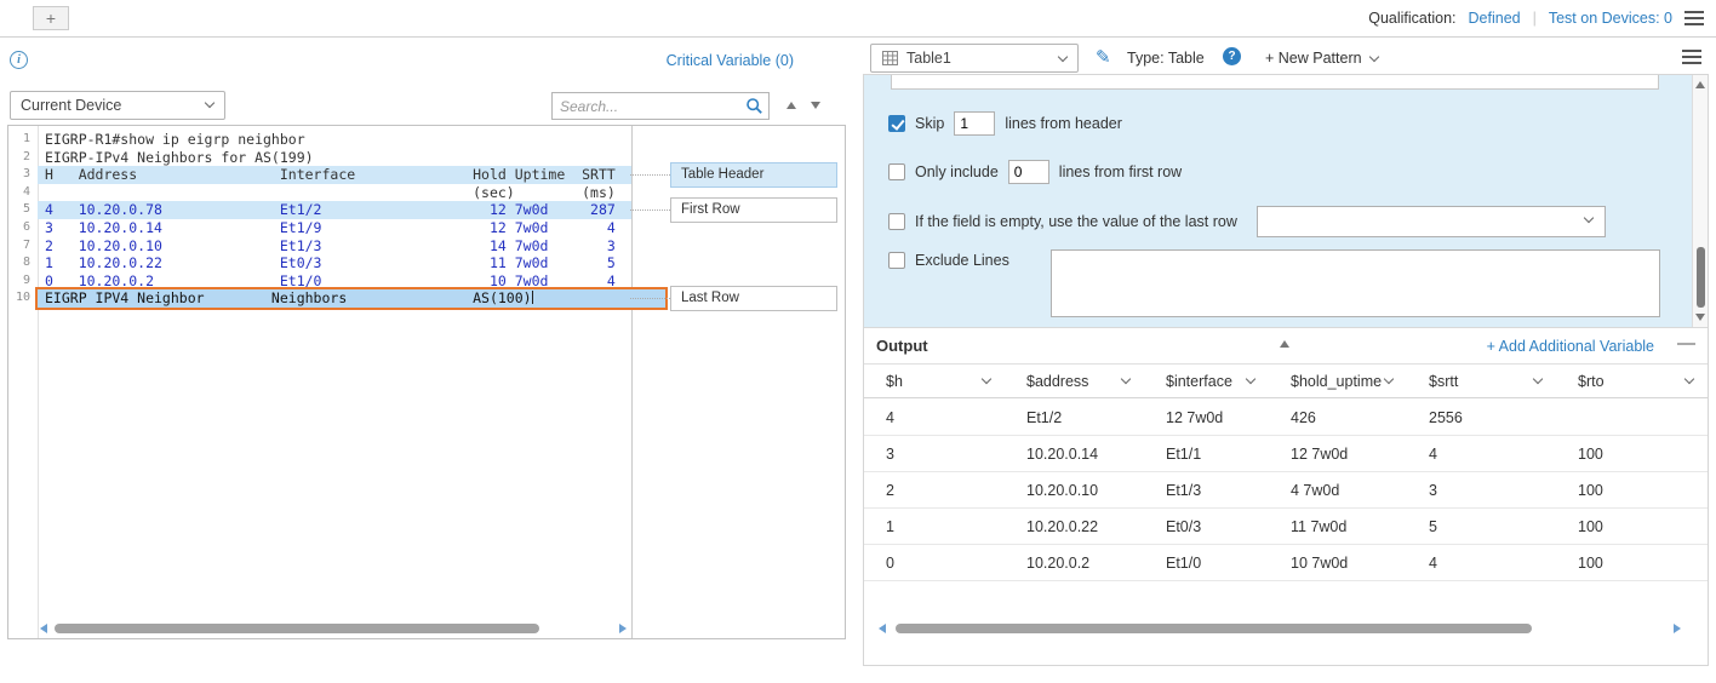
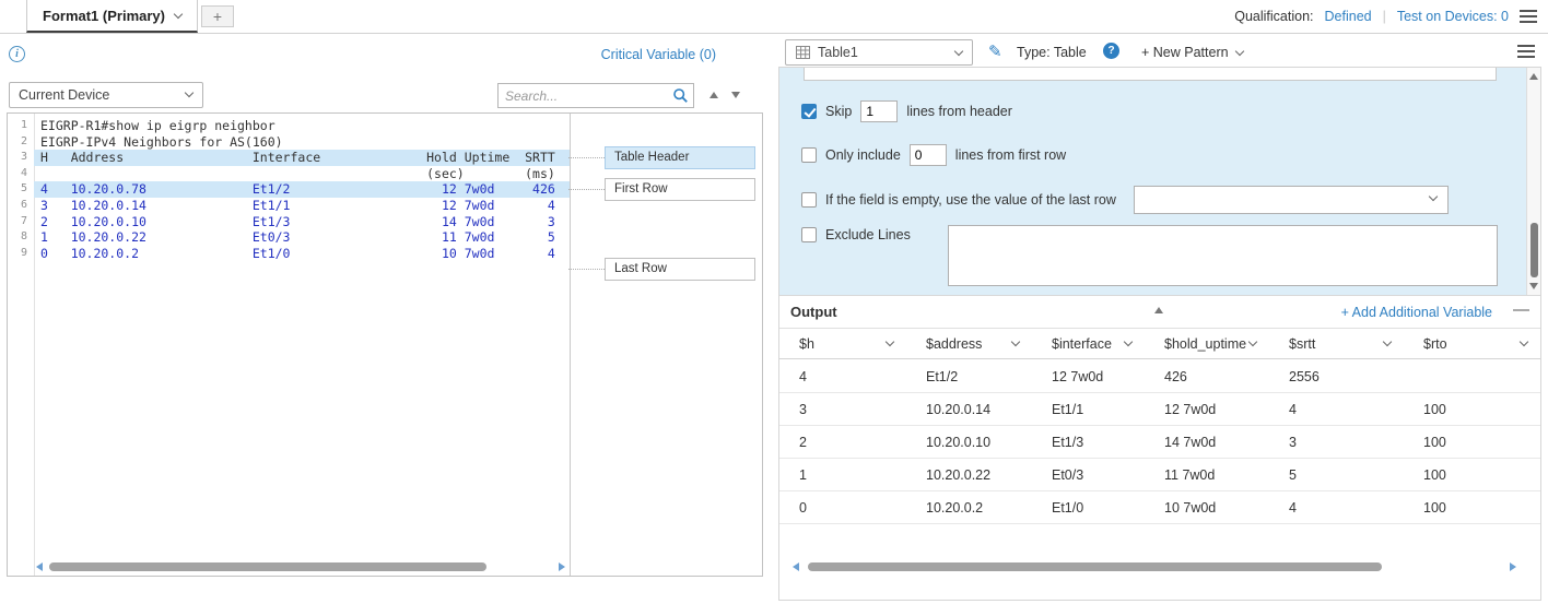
+ Format1 (Primary)
  +
  Qualification:
  Defined
  |
  Test on Devices: 0
  i
  Critical Variable (0)
  Current Device
  Search...
  1
  EIGRP-R1#show ip eigrp neighbor
  2
- EIGRP-IPv4 Neighbors for AS(199)
+ EIGRP-IPv4 Neighbors for AS(160)
  3
  H Address Interface Hold Uptime SRTT
  4
  (sec) (ms)
  5
- 4 10.20.0.78 Et1/2 12 7w0d 287
+ 4 10.20.0.78 Et1/2 12 7w0d 426
  6
- 3 10.20.0.14 Et1/9 12 7w0d 4
+ 3 10.20.0.14 Et1/1 12 7w0d 4
  7
  2 10.20.0.10 Et1/3 14 7w0d 3
  8
  1 10.20.0.22 Et0/3 11 7w0d 5
  9
  0 10.20.0.2 Et1/0 10 7w0d 4
- 10
- EIGRP IPV4 Neighbor Neighbors AS(100)
  Table Header
  First Row
  Last Row
  Table1
  ✎
  Type: Table
  ?
  + New Pattern
  Skip
  1
  lines from header
  Only include
  0
  lines from first row
  If the field is empty, use the value of the last row
  Exclude Lines
  Output
  + Add Additional Variable
  —
  $h
  $address
  $interface
  $hold_uptime
  $srtt
  $rto
  4
  Et1/2
  12 7w0d
  426
  2556
  3
  10.20.0.14
  Et1/1
  12 7w0d
  4
  100
  2
  10.20.0.10
  Et1/3
- 4 7w0d
+ 14 7w0d
  3
  100
  1
  10.20.0.22
  Et0/3
  11 7w0d
  5
  100
  0
  10.20.0.2
  Et1/0
  10 7w0d
  4
  100
